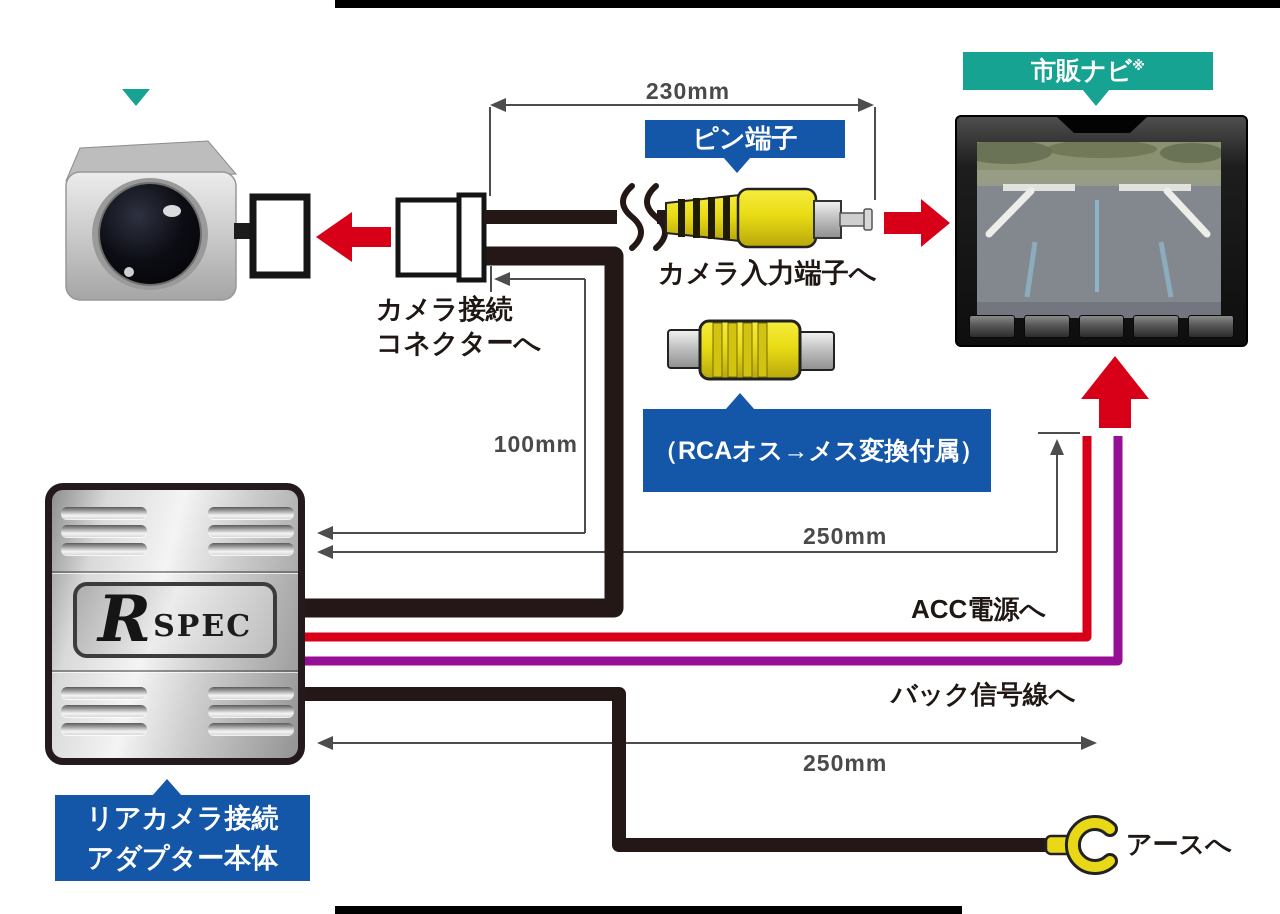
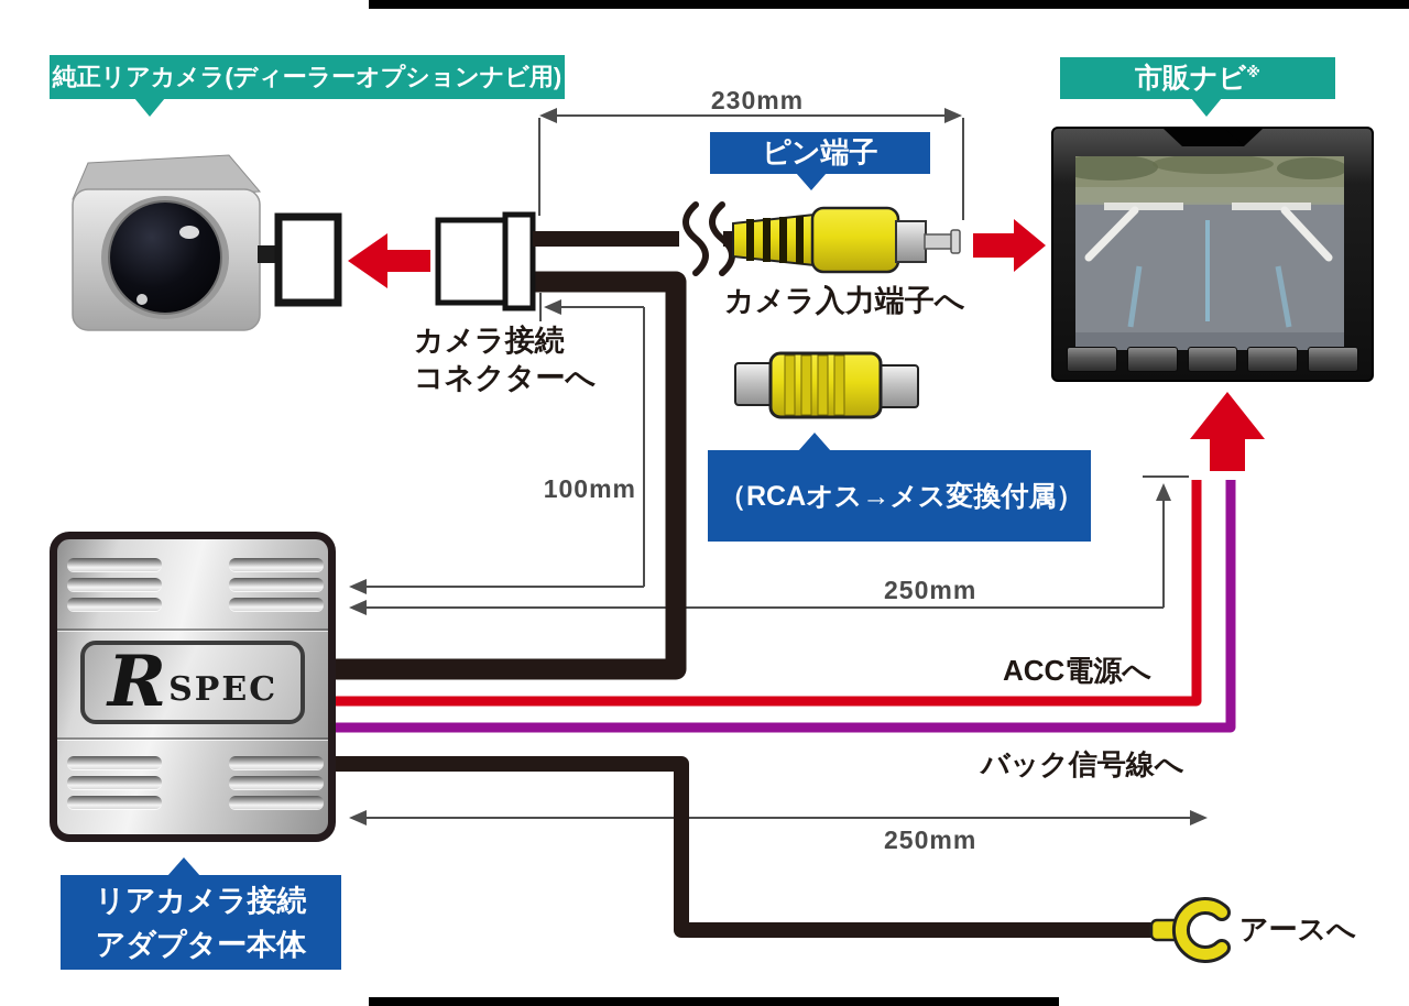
  R
  SPEC
+ 純正リアカメラ(ディーラーオプションナビ用)
  市販ナビ
  ※
  ピン端子
  （RCAオス→メス変換付属）
  リアカメラ接続
  アダプター本体
  カメラ入力端子へ
  カメラ接続
  コネクターへ
  ACC電源へ
  バック信号線へ
  アースへ
  230mm
  100mm
  250mm
  250mm
